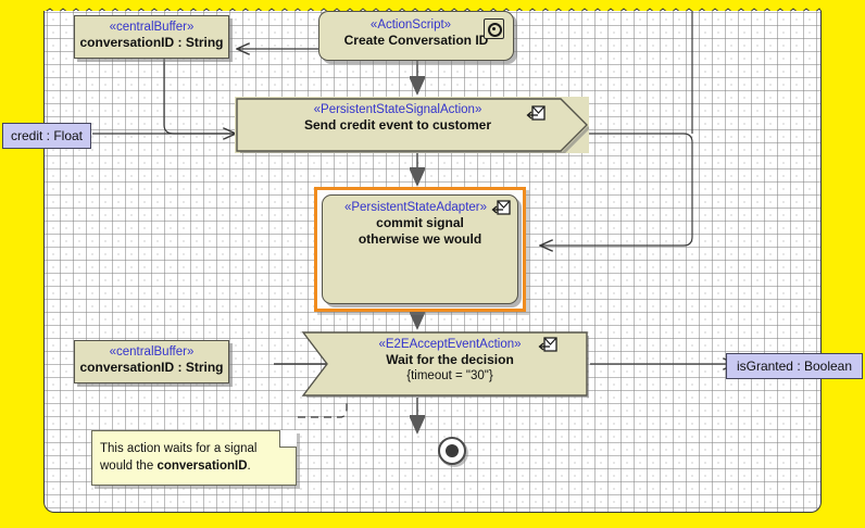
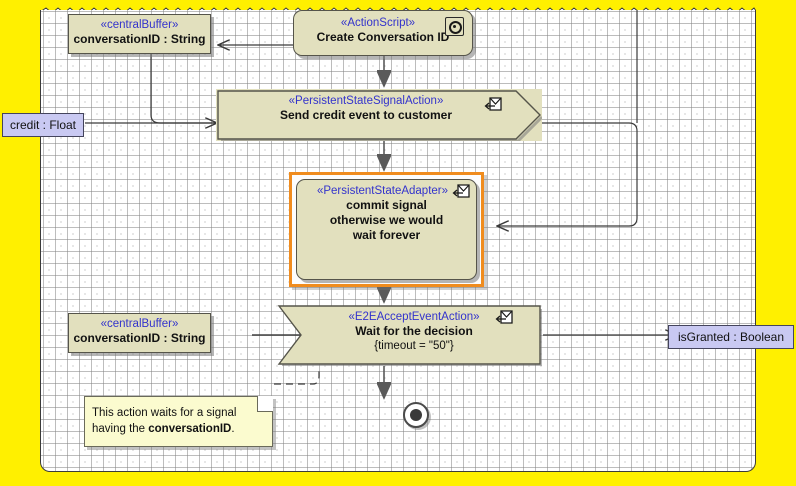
  «centralBuffer»
  conversationID : String
  «ActionScript»
  Create Conversation ID
  «PersistentStateSignalAction»
  Send credit event to customer
  «PersistentStateAdapter»
  commit signal
  otherwise we would
+ wait forever
  «centralBuffer»
  conversationID : String
  «E2EAcceptEventAction»
  Wait for the decision
- {timeout = "30"}
+ {timeout = "50"}
  credit : Float
  isGranted : Boolean
- This action waits for a signal would the conversationID.
+ This action waits for a signal having the conversationID.
